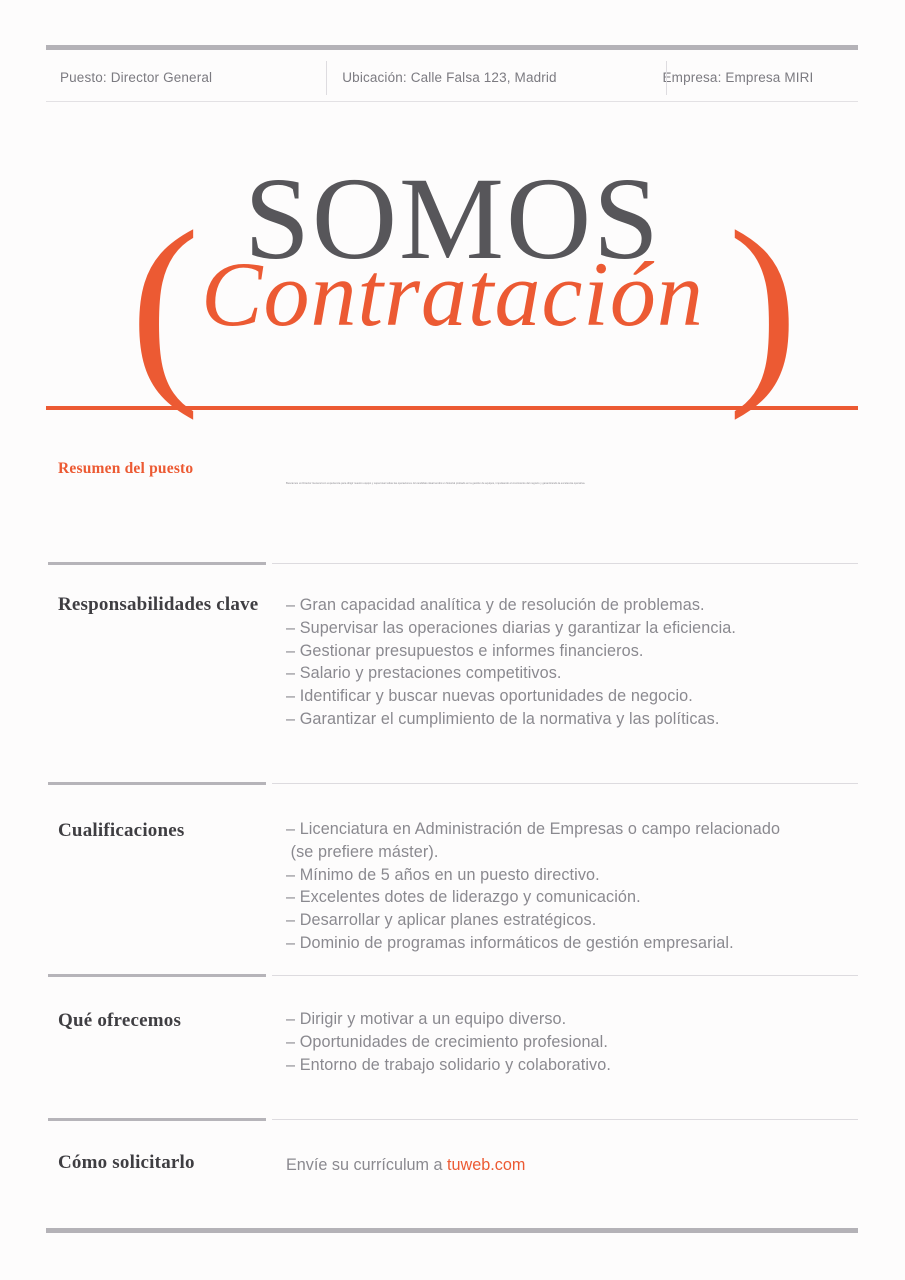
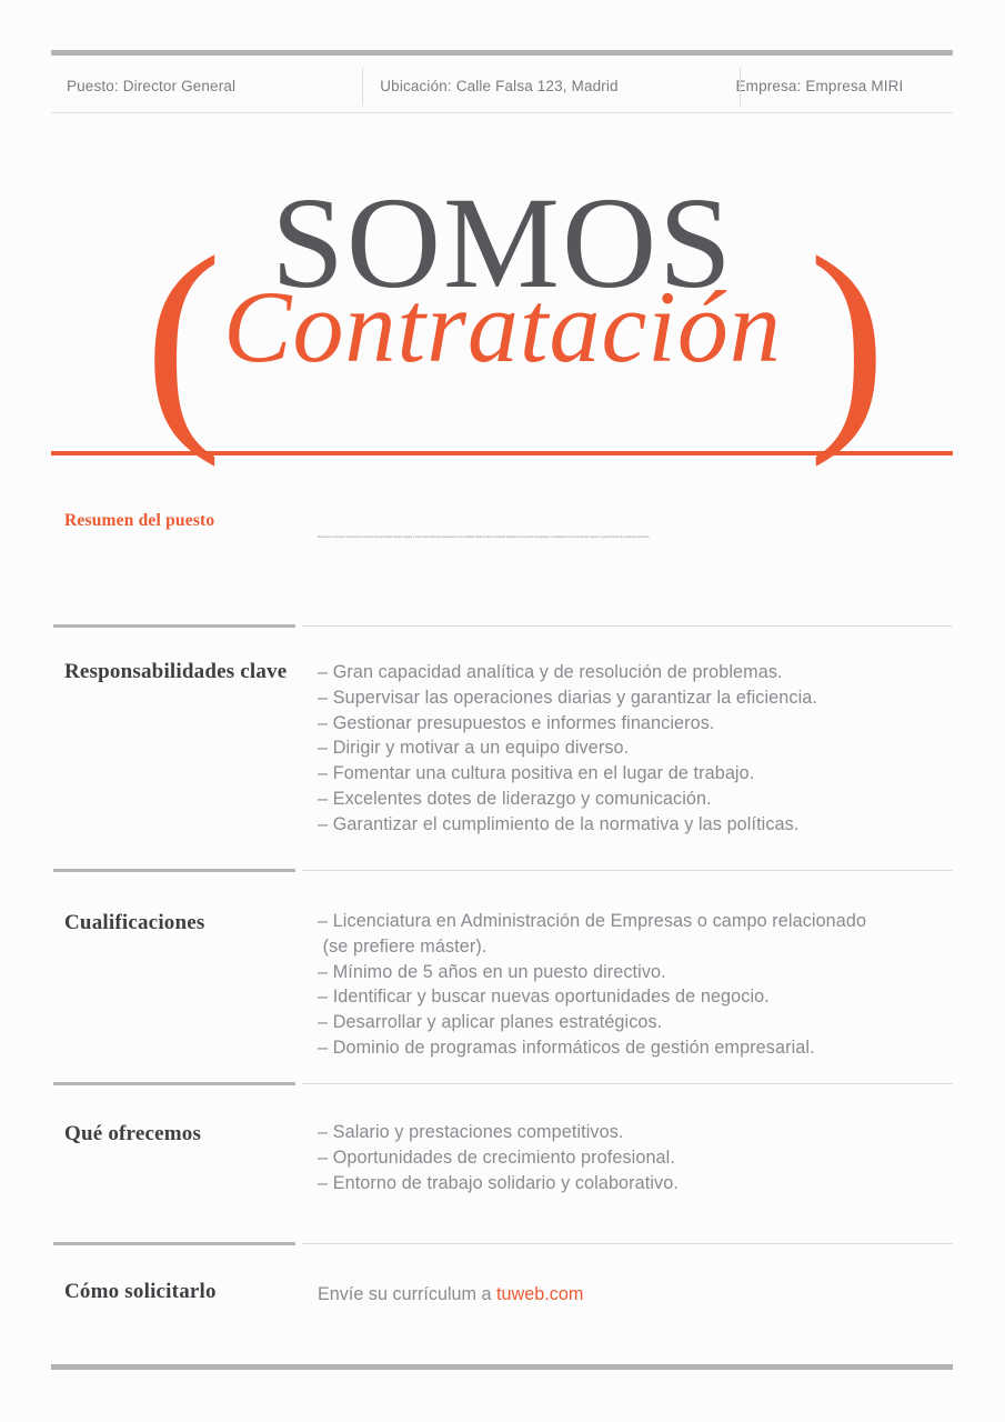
  Puesto: Director General
  Ubicación: Calle Falsa 123, Madrid
  Empresa: Empresa MIRI
  SOMOS
  (
  )
  Contratación
  Resumen del puesto
  Responsabilidades clave
  – Gran capacidad analítica y de resolución de problemas.
  – Supervisar las operaciones diarias y garantizar la eficiencia.
  – Gestionar presupuestos e informes financieros.
- – Salario y prestaciones competitivos.
+ – Dirigir y motivar a un equipo diverso.
+ – Fomentar una cultura positiva en el lugar de trabajo.
- – Identificar y buscar nuevas oportunidades de negocio.
+ – Excelentes dotes de liderazgo y comunicación.
  – Garantizar el cumplimiento de la normativa y las políticas.
  Cualificaciones
  – Licenciatura en Administración de Empresas o campo relacionado
  (se prefiere máster).
  – Mínimo de 5 años en un puesto directivo.
- – Excelentes dotes de liderazgo y comunicación.
+ – Identificar y buscar nuevas oportunidades de negocio.
  – Desarrollar y aplicar planes estratégicos.
  – Dominio de programas informáticos de gestión empresarial.
  Qué ofrecemos
- – Dirigir y motivar a un equipo diverso.
+ – Salario y prestaciones competitivos.
  – Oportunidades de crecimiento profesional.
  – Entorno de trabajo solidario y colaborativo.
  Cómo solicitarlo
  Envíe su currículum a tuweb.com
